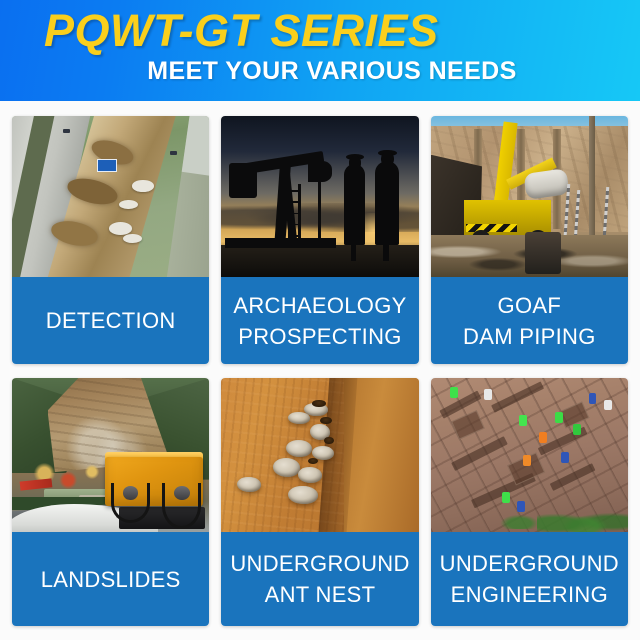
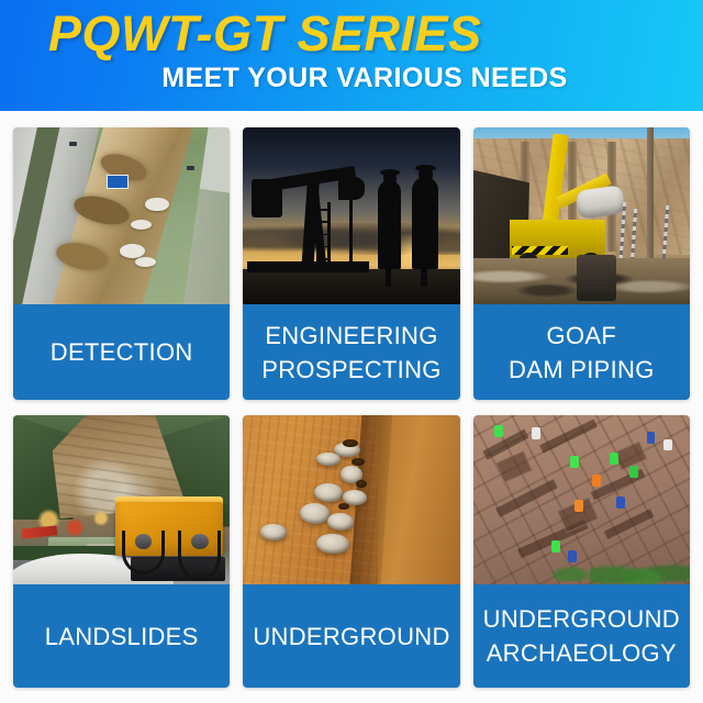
  PQWT-GT SERIES
  MEET YOUR VARIOUS NEEDS
  DETECTION
- ARCHAEOLOGY
+ ENGINEERING
  PROSPECTING
  GOAF
  DAM PIPING
  LANDSLIDES
  UNDERGROUND
- ANT NEST
  UNDERGROUND
- ENGINEERING
+ ARCHAEOLOGY
